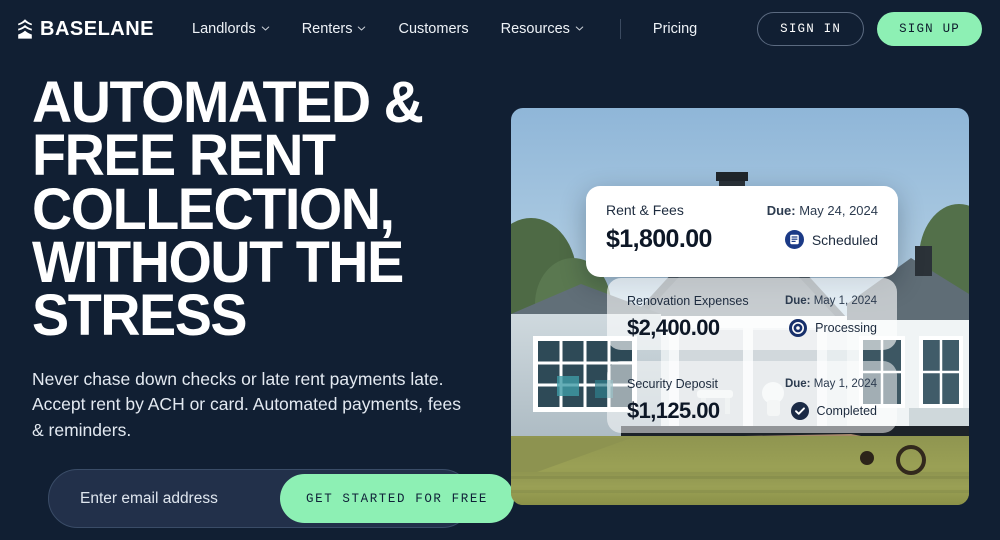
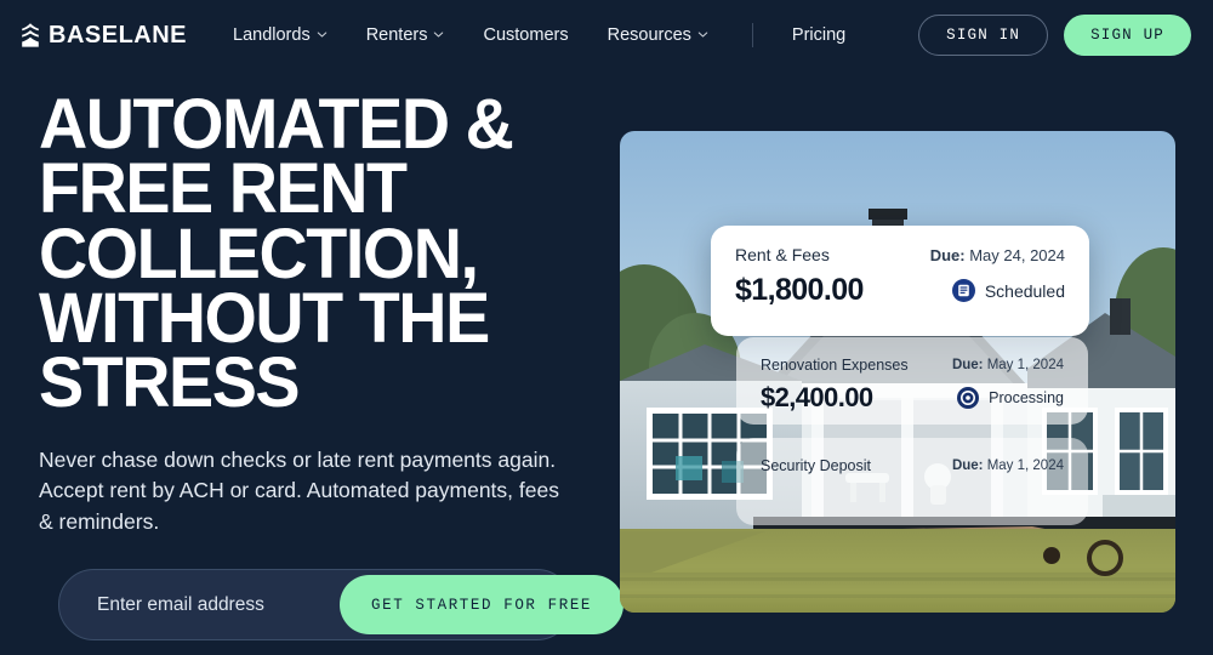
  BASELANE
  Landlords
  Renters
  Customers
  Resources
  Pricing
  SIGN IN
  SIGN UP
  AUTOMATED &
  FREE RENT
  COLLECTION,
  WITHOUT THE
  STRESS
- Never chase down checks or late rent payments late. Accept rent by ACH or card. Automated payments, fees & reminders.
+ Never chase down checks or late rent payments again. Accept rent by ACH or card. Automated payments, fees & reminders.
  Enter email address
  GET STARTED FOR FREE
  Rent & Fees
  Due: May 24, 2024
  $1,800.00
  Scheduled
  Renovation Expenses
  Due: May 1, 2024
  $2,400.00
  Processing
  Security Deposit
  Due: May 1, 2024
- $1,125.00
- Completed
